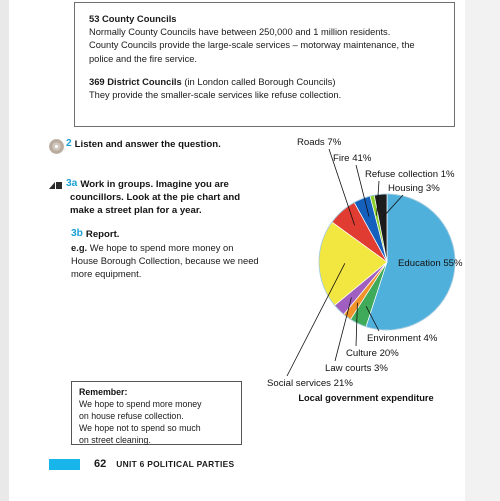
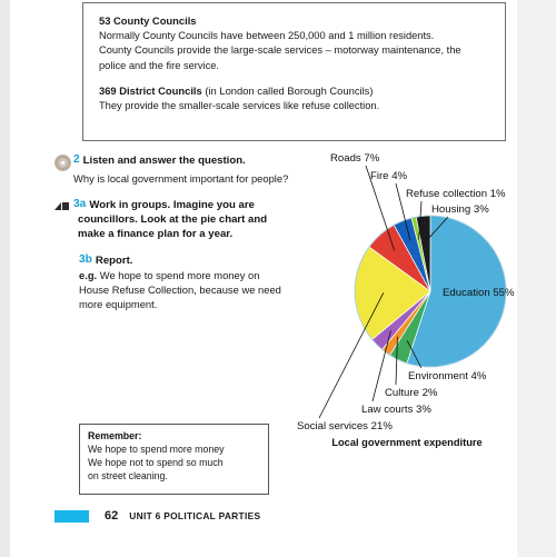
  53 County Councils
  Normally County Councils have between 250,000 and 1 million residents.
  County Councils provide the large-scale services – motorway maintenance, the
  police and the fire service.
  369 District Councils (in London called Borough Councils)
  They provide the smaller-scale services like refuse collection.
  2
  Listen and answer the question.
+ Why is local government important for people?
  3a
  Work in groups. Imagine you are
  councillors. Look at the pie chart and
- make a street plan for a year.
+ make a finance plan for a year.
  3b
  Report.
  e.g. We hope to spend more money on
- House Borough Collection, because we need
+ House Refuse Collection, because we need
  more equipment.
  Remember:
  We hope to spend more money
- on house refuse collection.
  We hope not to spend so much
  on street cleaning.
  Roads 7%
- Fire 41%
+ Fire 4%
  Refuse collection 1%
  Housing 3%
  Environment 4%
- Culture 20%
+ Culture 2%
  Law courts 3%
  Social services 21%
  Education 55%
  Local government expenditure
  62
  UNIT 6 POLITICAL PARTIES
